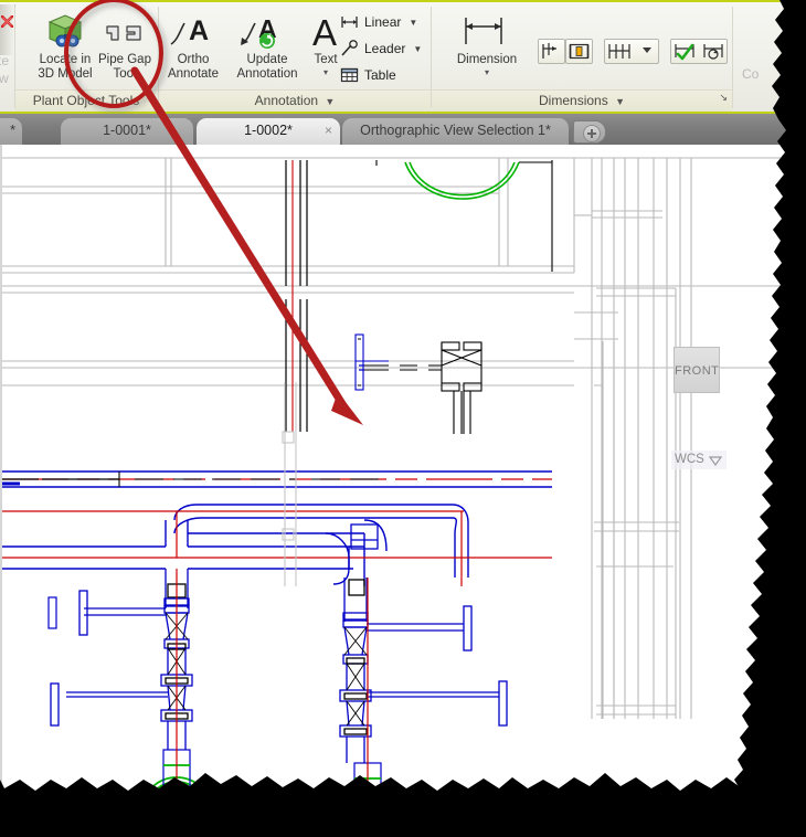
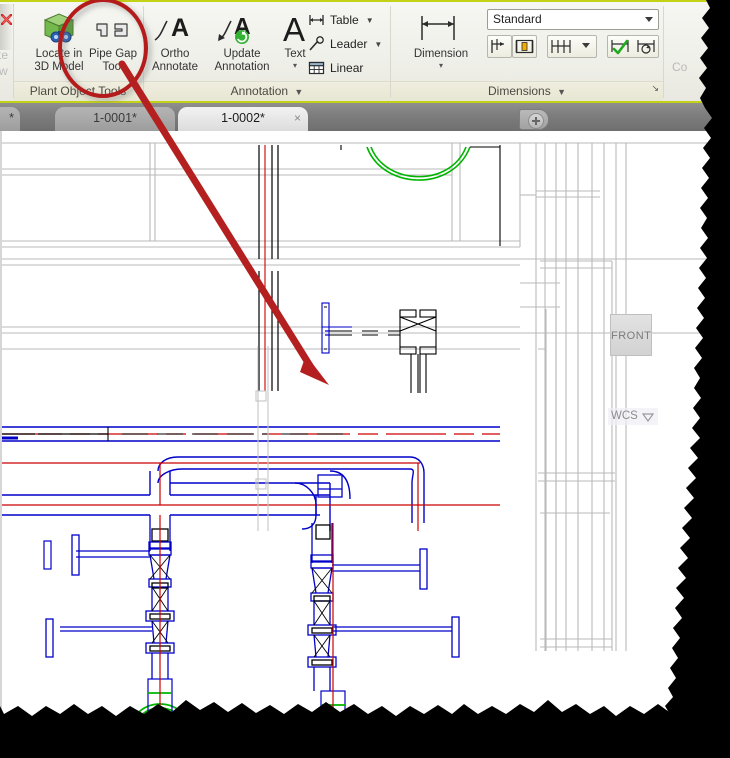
  w
  Locae in
  3D Mdel
  Pipe Gap
  Too
  Plant Objct Too
  A
  Ortho
  Annotate
  A
  Update
  Annotation
  A
  Text
  ▾
- Linear
+ Table
  ▼
  Leader
  ▼
- Table
+ Linear
  Annotation ▼
  Dimension
  ▾
+ Standard
  Dimensions ▼
  ↘
  Co
  *
  1-0001*
  1-0002*
  ×
- Orthographic View Selection 1*
  FRONT
  WCS
